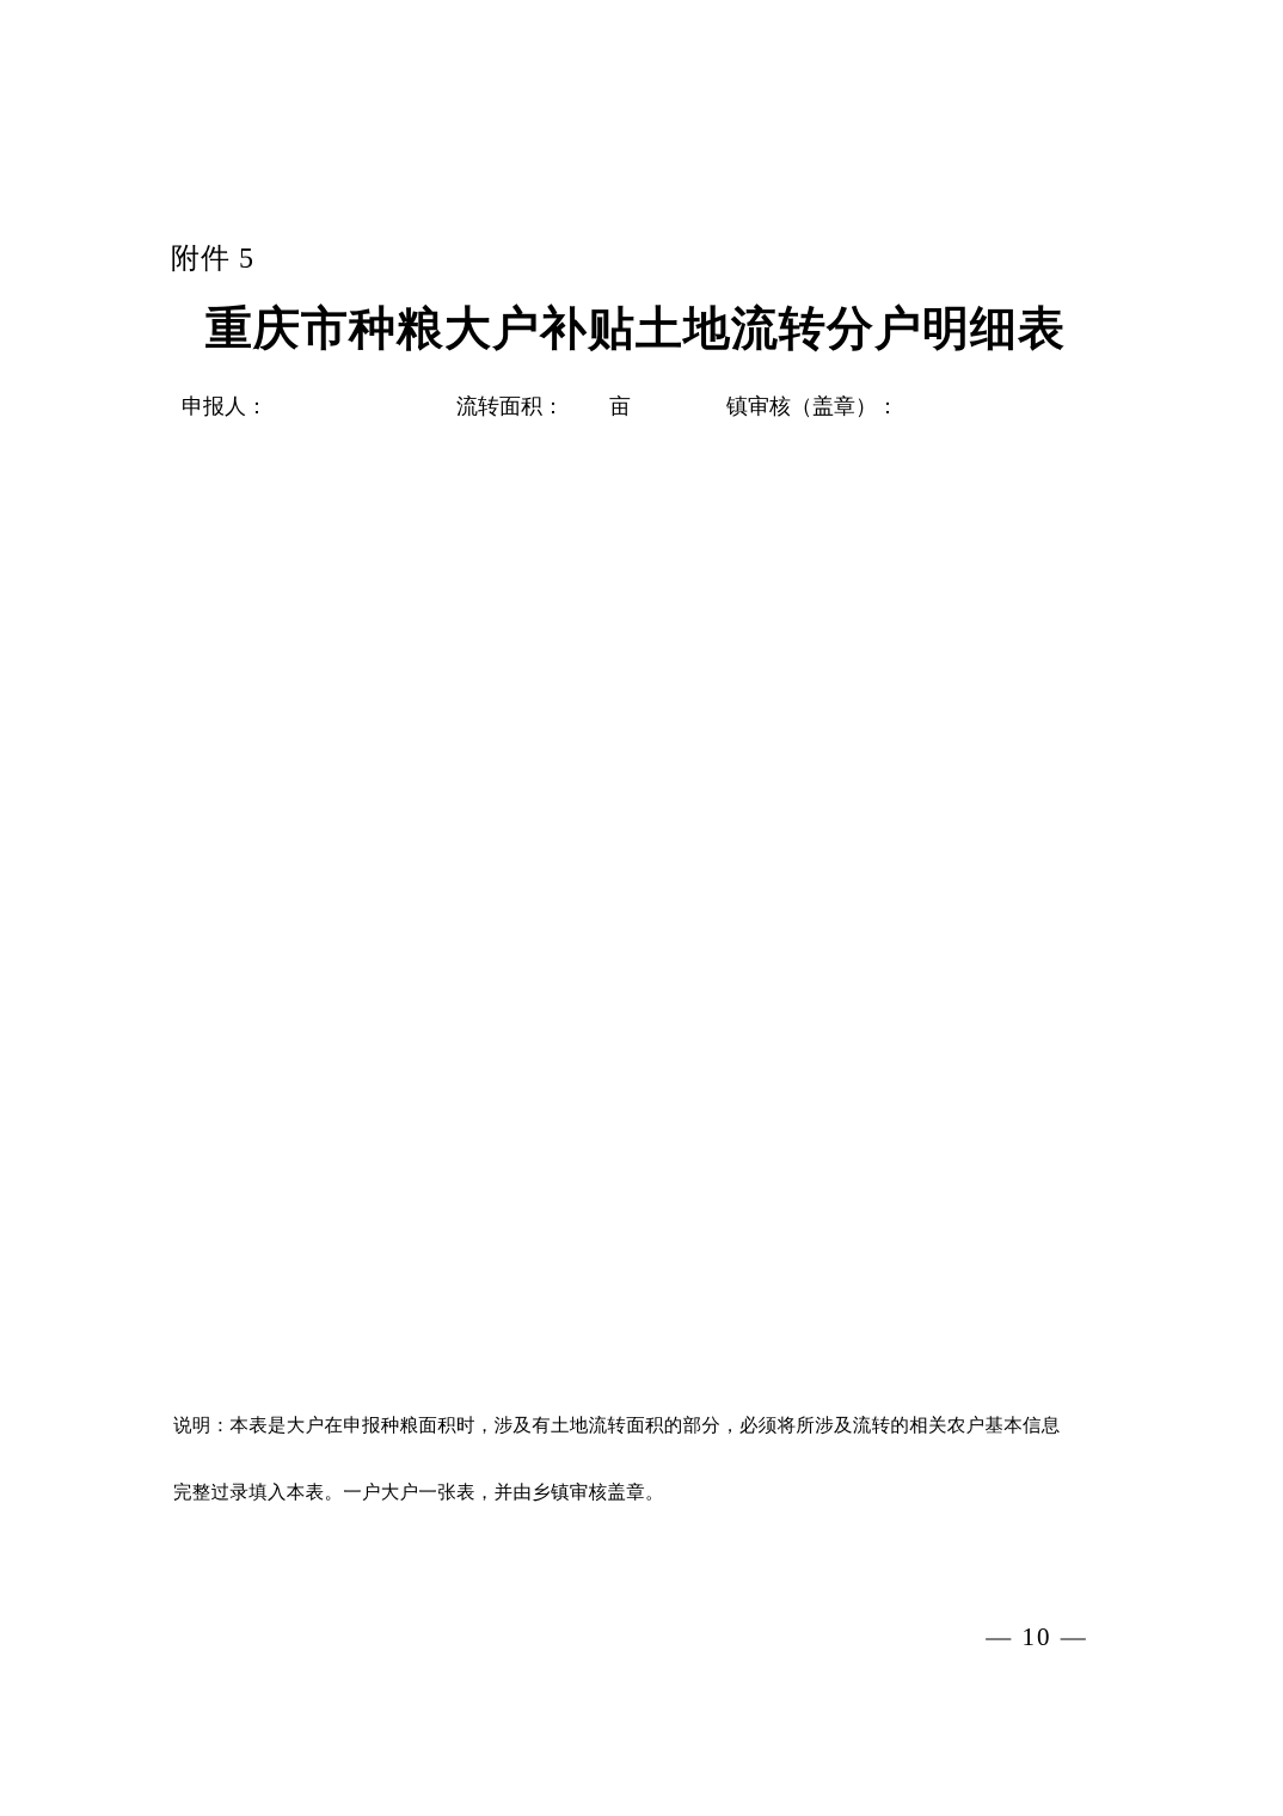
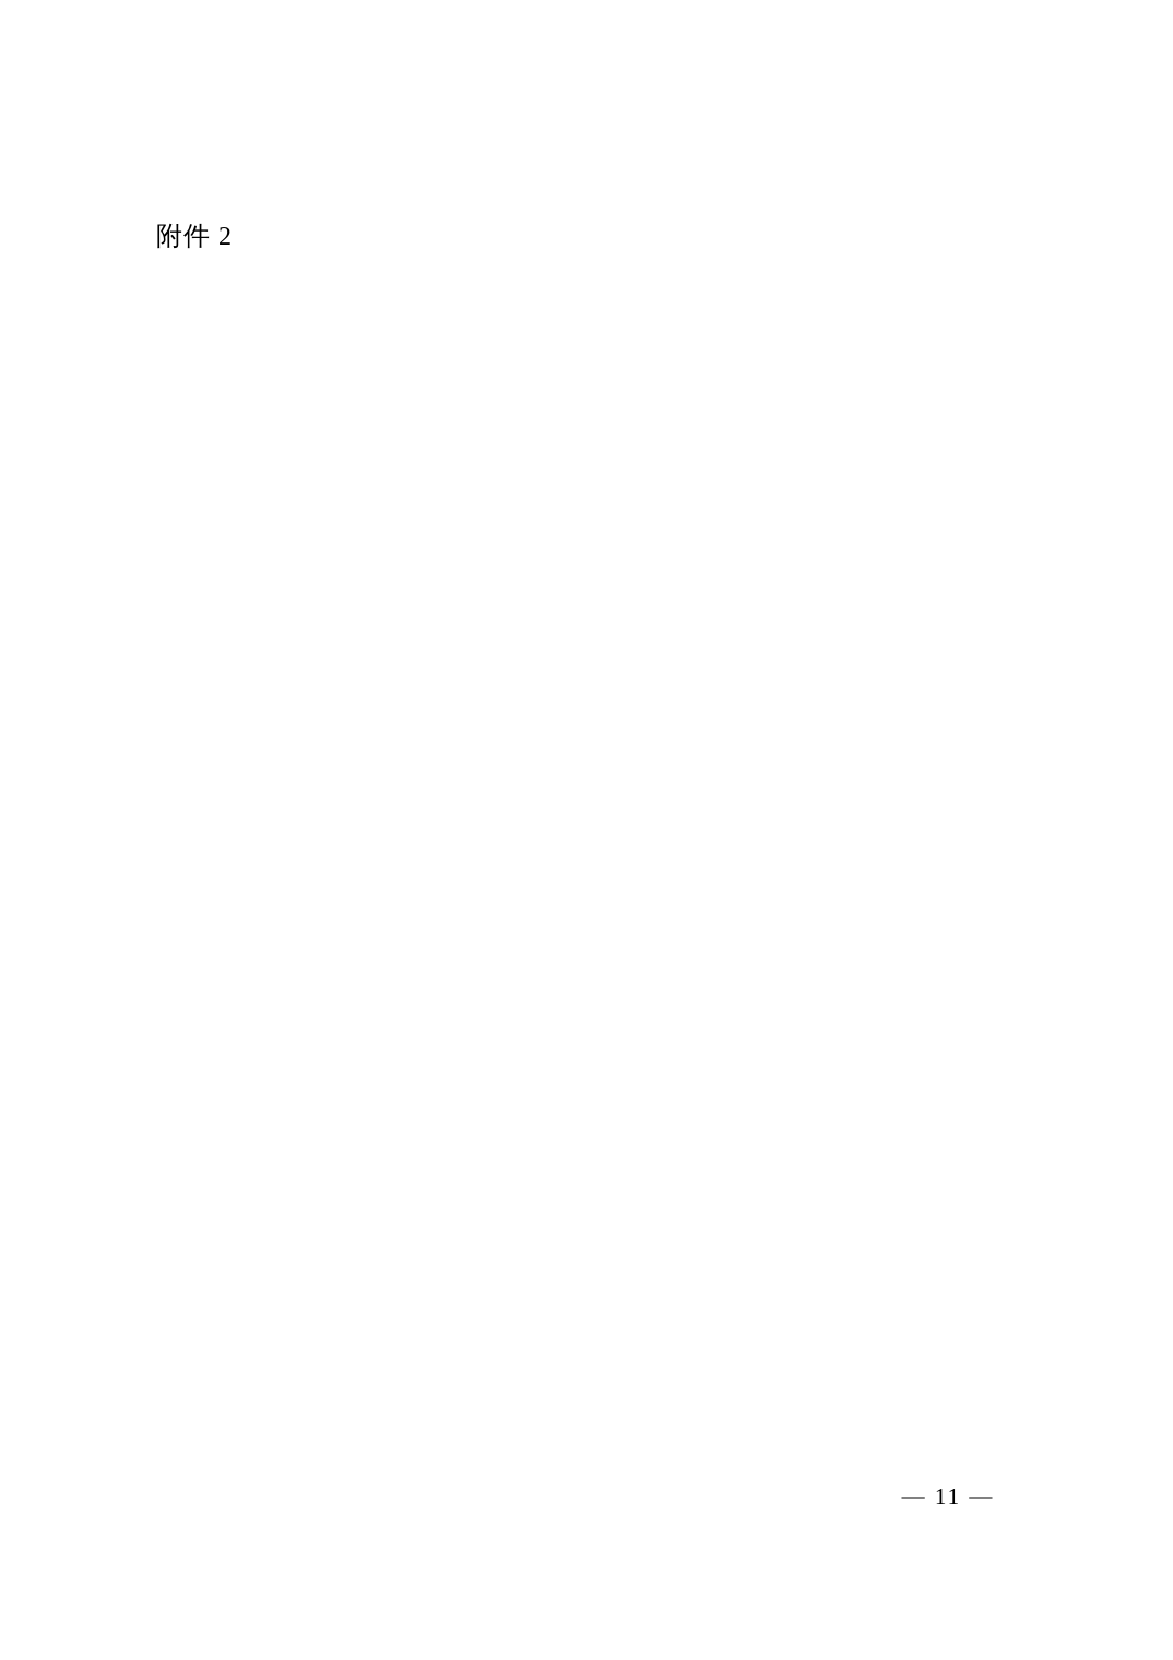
- 附件 5
+ 附件 2
- 重庆市种粮大户补贴土地流转分户明细表
- 申报人：
- 流转面积：
- 亩
- 镇审核（盖章）：
- 说明：本表是大户在申报种粮面积时，涉及有土地流转面积的部分，必须将所涉及流转的相关农户基本信息
- 完整过录填入本表。一户大户一张表，并由乡镇审核盖章。
- — 10 —
+ — 11 —
